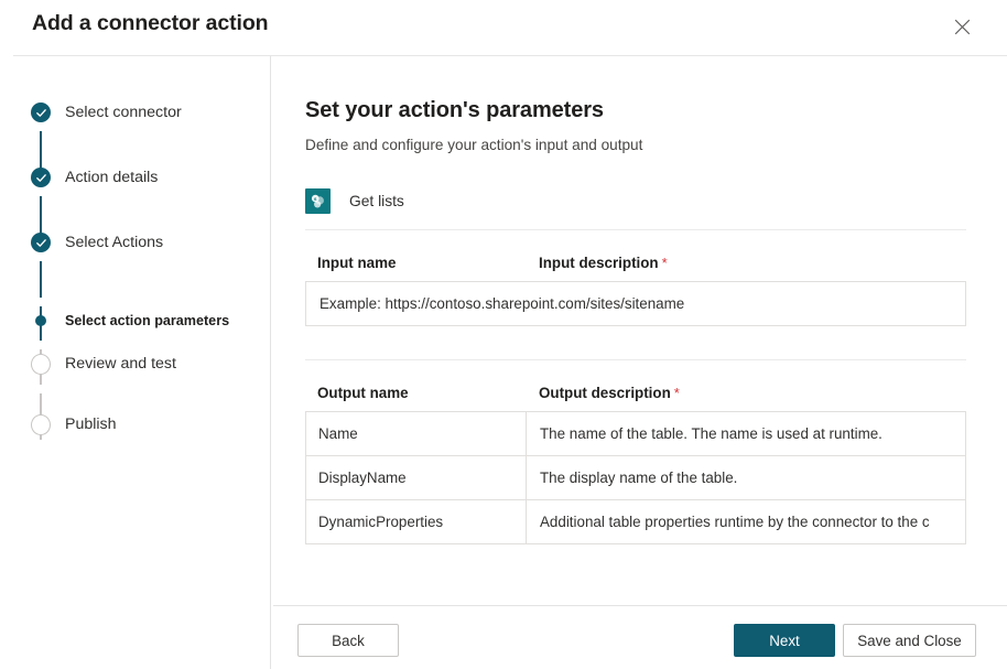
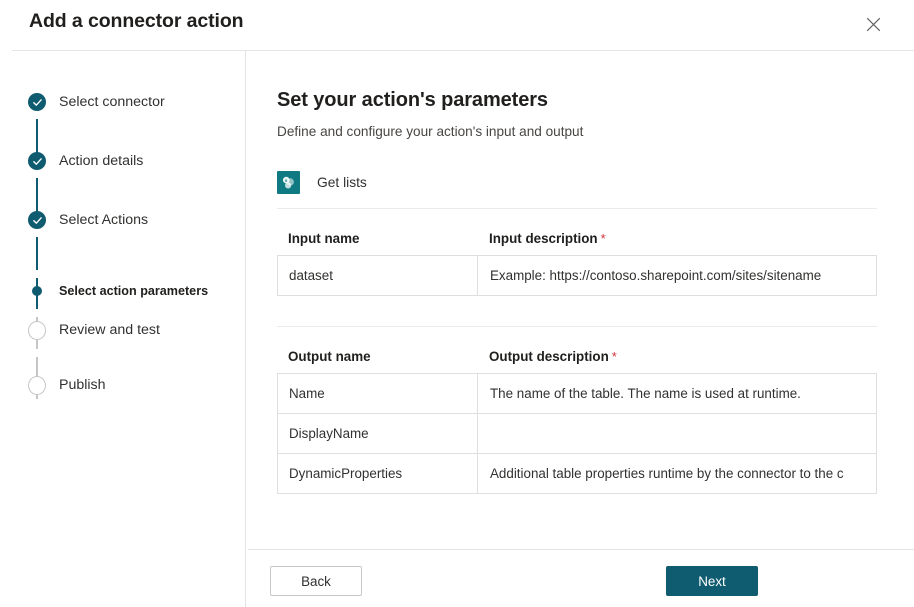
  Add a connector action
  Select connector
  Action details
  Select Actions
  Select action parameters
  Review and test
  Publish
  Set your action's parameters
  Define and configure your action's input and output
  Get lists
  Input name
  Input description *
+ dataset
  Example: https://contoso.sharepoint.com/sites/sitename
  Output name
  Output description *
  Name
  The name of the table. The name is used at runtime.
  DisplayName
- The display name of the table.
  DynamicProperties
  Additional table properties runtime by the connector to the c
  Back
  Next
- Save and Close
